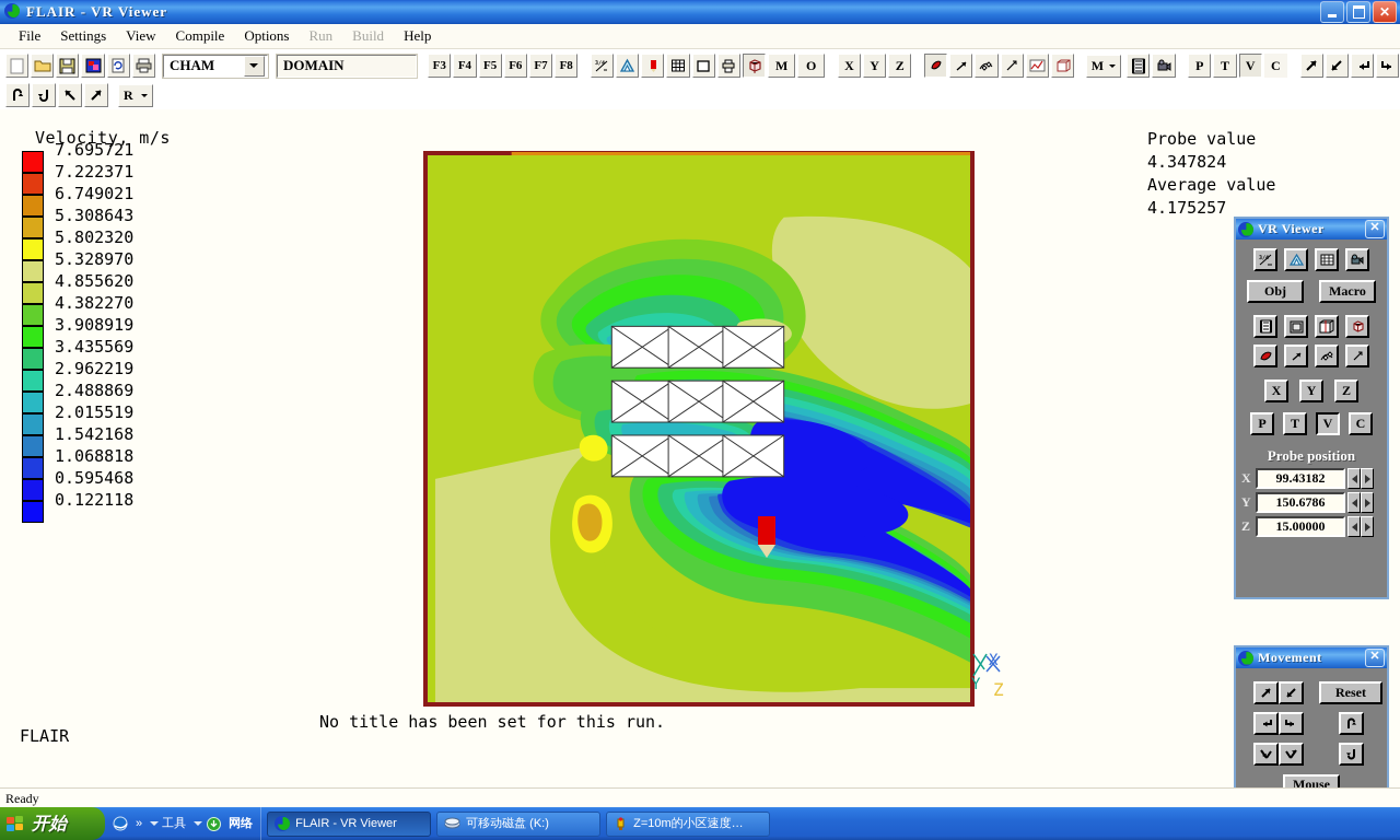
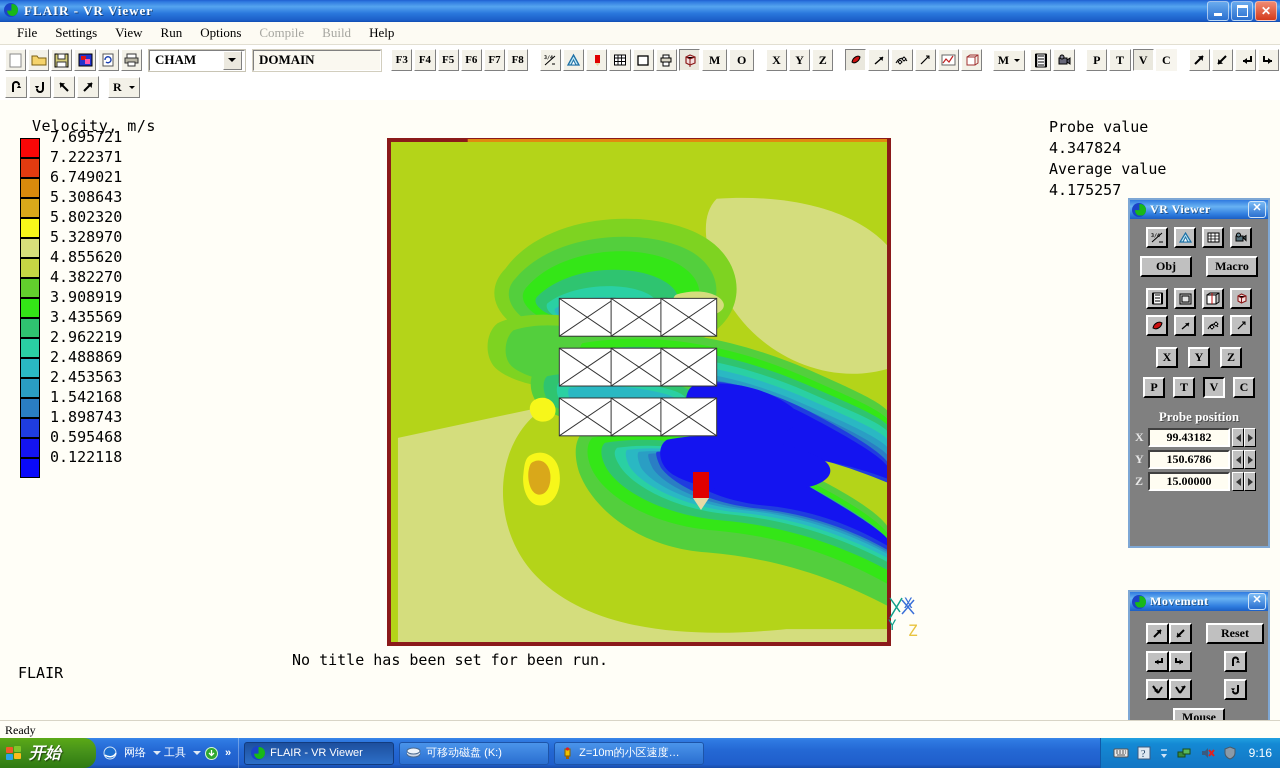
  FLAIR - VR Viewer
  ✕
  File
  Settings
  View
- Compile
+ Run
  Options
- Run
+ Compile
  Build
  Help
  CHAM
  DOMAIN
  F3
  F4
  F5
  F6
  F7
  F8
  M
  O
  X
  Y
  Z
  M
  P
  T
  V
  C
  R
  Velocity, m/s
  7.695721
  7.222371
  6.749021
  5.308643
  5.802320
  5.328970
  4.855620
  4.382270
  3.908919
  3.435569
  2.962219
  2.488869
- 2.015519
+ 2.453563
  1.542168
- 1.068818
+ 1.898743
  0.595468
  0.122118
  FLAIR
- No title has been set for this run.
+ No title has been set for been run.
  Y
  X
  Z
  Probe value
  4.347824
  Average value
  4.175257
  VR Viewer
  ✕
  Obj
  Macro
  X
  Y
  Z
  P
  T
  V
  C
  Probe position
  X
  99.43182
  Y
  150.6786
  Z
  15.00000
  Movement
  ✕
  Reset
  Mouse
  Ready
  开始
- »
+ 网络
  工具
- 网络
+ »
  FLAIR - VR Viewer
  可移动磁盘 (K:)
  Z=10m的小区速度…
+ ?
+ 9:16
